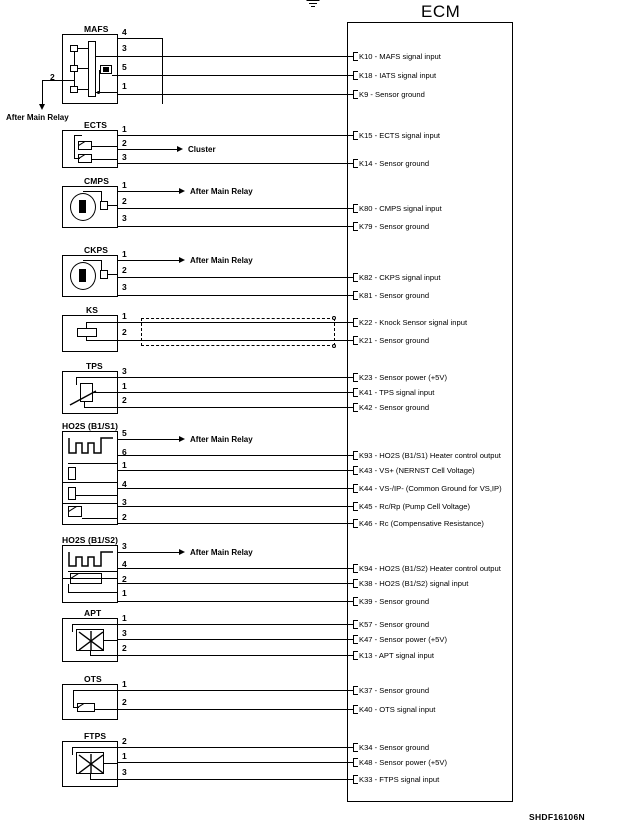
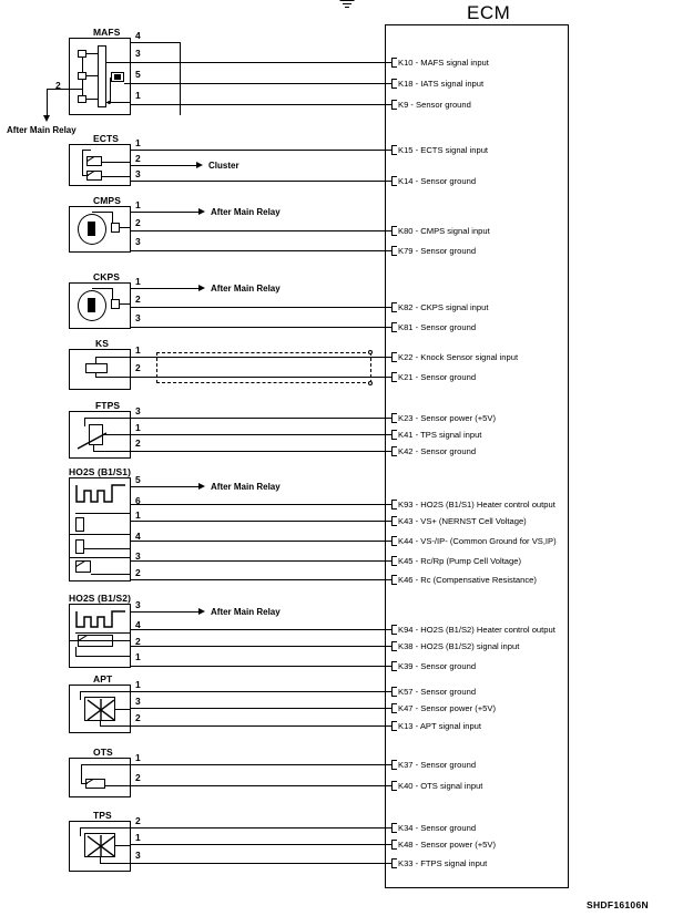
  ECM
  MAFS
  4
  3
  5
  1
  2
  After Main Relay
  ECTS
  1
  2
  3
  Cluster
  CMPS
  1
  2
  3
  After Main Relay
  CKPS
  1
  2
  3
  After Main Relay
  KS
  1
  2
- TPS
+ FTPS
  3
  1
  2
  HO2S (B1/S1)
  5
  6
  1
  4
  3
  2
  After Main Relay
  HO2S (B1/S2)
  3
  4
  2
  1
  After Main Relay
  APT
  1
  3
  2
  OTS
  1
  2
- FTPS
+ TPS
  2
  1
  3
  K10 - MAFS signal input
  K18 - IATS signal input
  K9 - Sensor ground
  K15 - ECTS signal input
  K14 - Sensor ground
  K80 - CMPS signal input
  K79 - Sensor ground
  K82 - CKPS signal input
  K81 - Sensor ground
  K22 - Knock Sensor signal input
  K21 - Sensor ground
  K23 - Sensor power (+5V)
  K41 - TPS signal input
  K42 - Sensor ground
  K93 - HO2S (B1/S1) Heater control output
  K43 - VS+ (NERNST Cell Voltage)
  K44 - VS-/IP- (Common Ground for VS,IP)
  K45 - Rc/Rp (Pump Cell Voltage)
  K46 - Rc (Compensative Resistance)
  K94 - HO2S (B1/S2) Heater control output
  K38 - HO2S (B1/S2) signal input
  K39 - Sensor ground
  K57 - Sensor ground
  K47 - Sensor power (+5V)
  K13 - APT signal input
  K37 - Sensor ground
  K40 - OTS signal input
  K34 - Sensor ground
  K48 - Sensor power (+5V)
  K33 - FTPS signal input
  SHDF16106N
